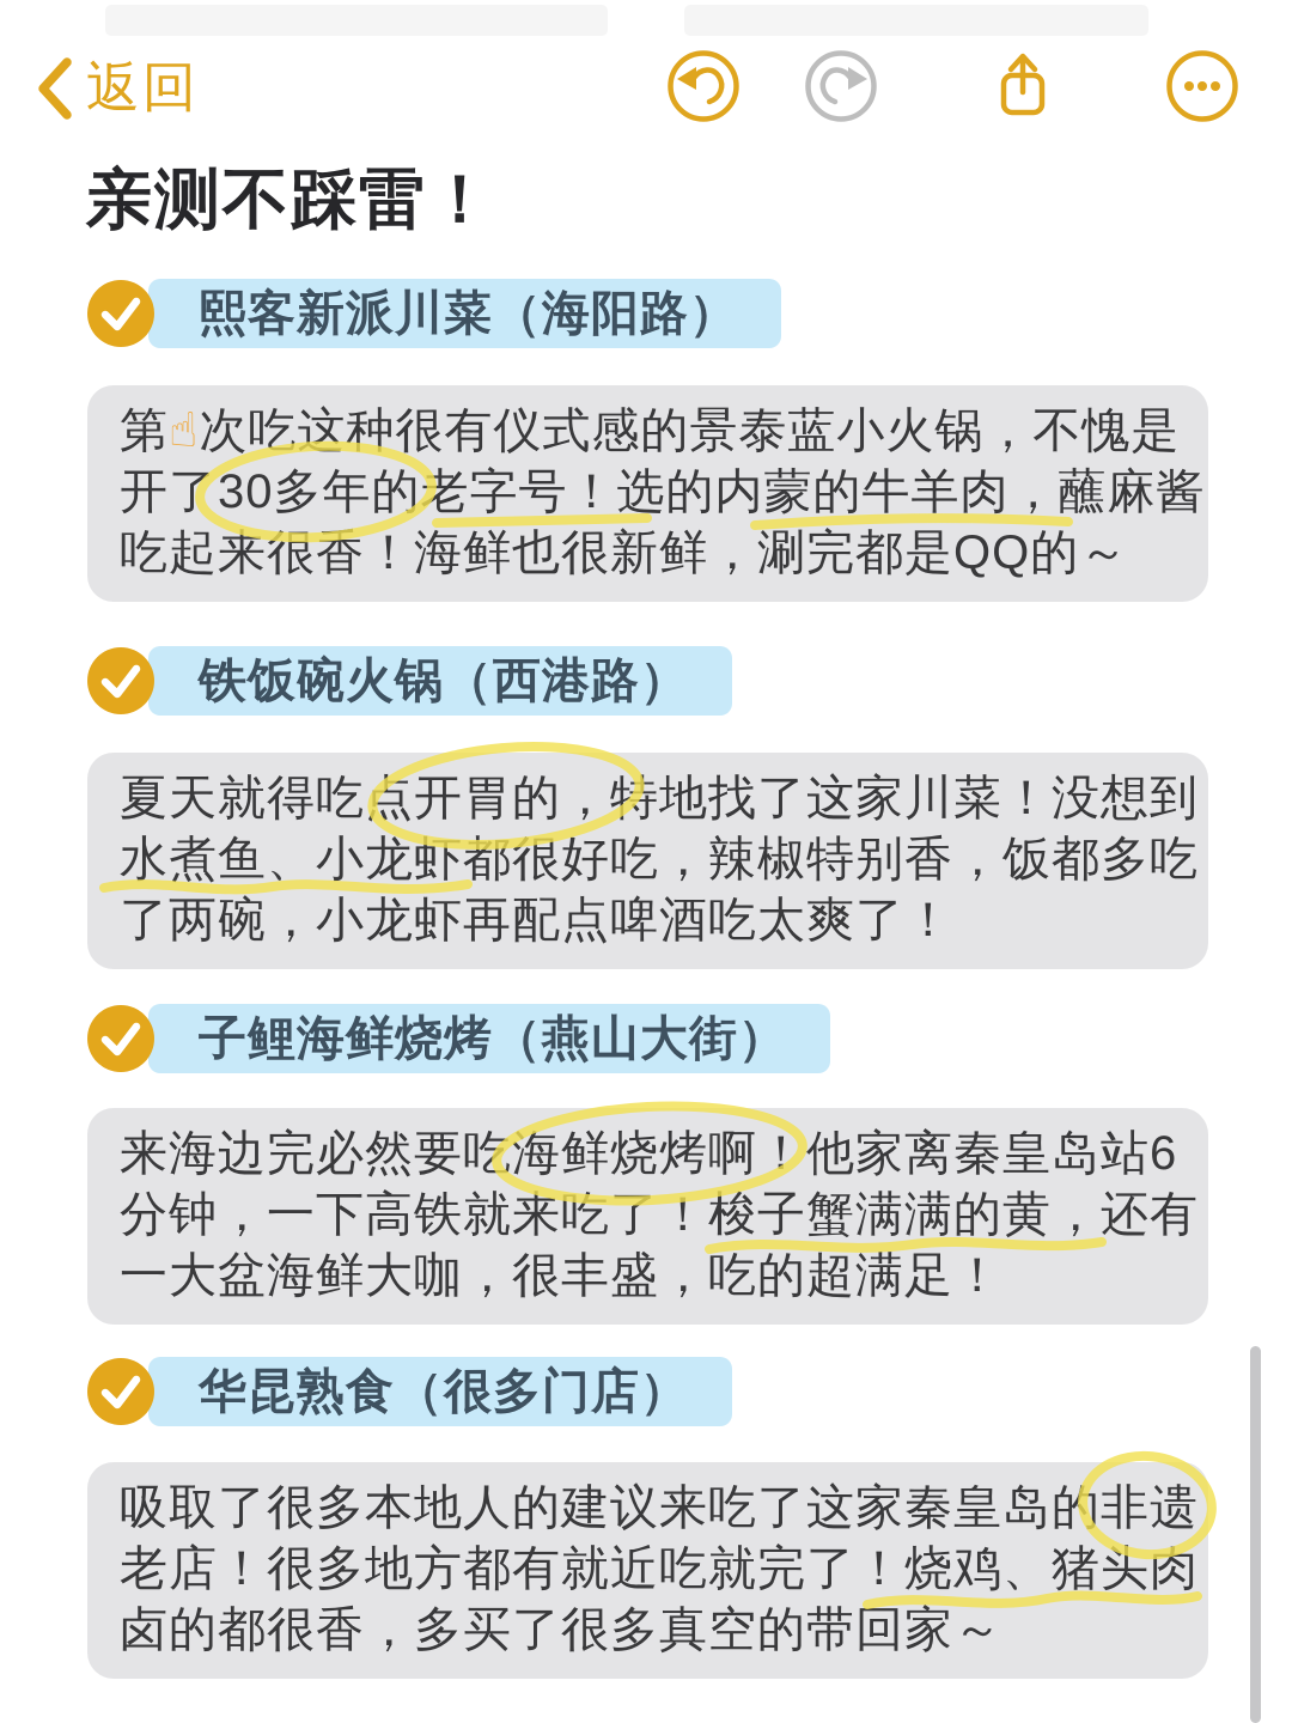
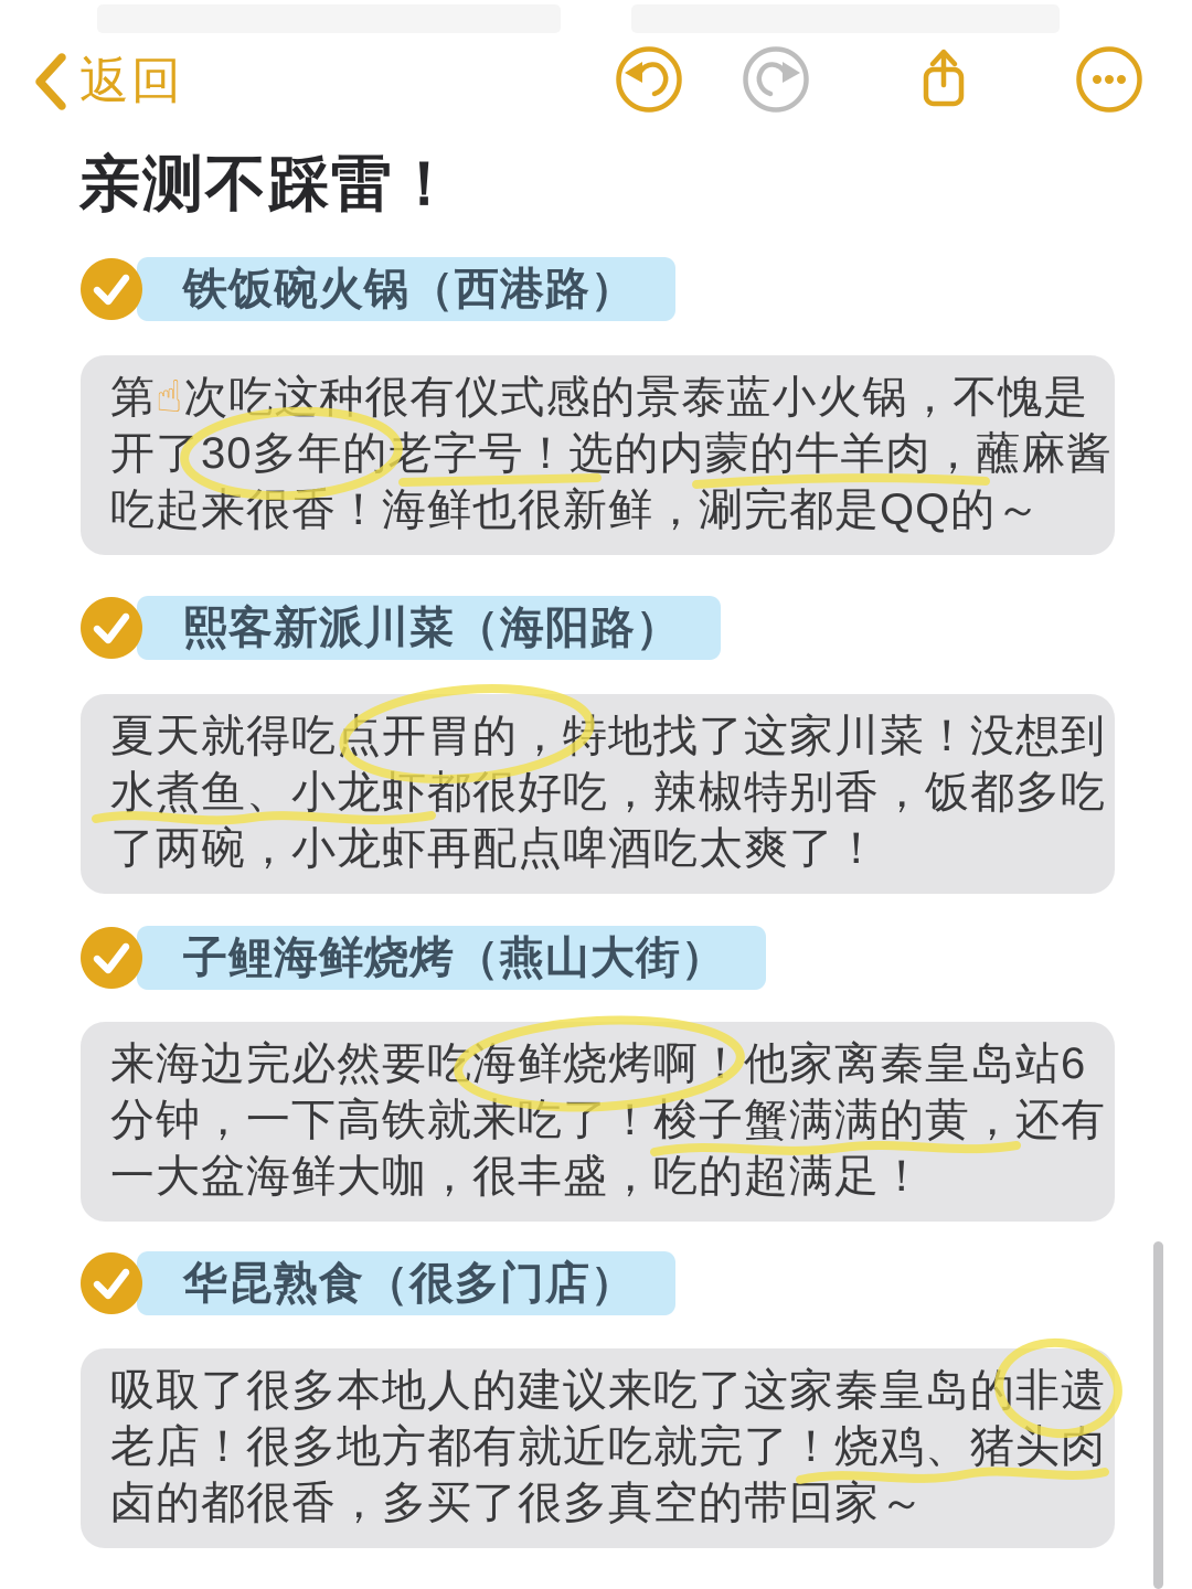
  返回
  亲测不踩雷！
- 熙客新派川菜（海阳路）
+ 铁饭碗火锅（西港路）
  第☝次吃这种很有仪式感的景泰蓝小火锅，不愧是
  开了30多年的老字号！选的内蒙的牛羊肉，蘸麻酱
  吃起来很香！海鲜也很新鲜，涮完都是QQ的～
- 铁饭碗火锅（西港路）
+ 熙客新派川菜（海阳路）
  夏天就得吃点开胃的，特地找了这家川菜！没想到
  水煮鱼、小龙虾都很好吃，辣椒特别香，饭都多吃
  了两碗，小龙虾再配点啤酒吃太爽了！
  子鲤海鲜烧烤（燕山大街）
  来海边完必然要吃海鲜烧烤啊！他家离秦皇岛站6
  分钟，一下高铁就来吃了！梭子蟹满满的黄，还有
  一大盆海鲜大咖，很丰盛，吃的超满足！
  华昆熟食（很多门店）
  吸取了很多本地人的建议来吃了这家秦皇岛的非遗
  老店！很多地方都有就近吃就完了！烧鸡、猪头肉
  卤的都很香，多买了很多真空的带回家～
